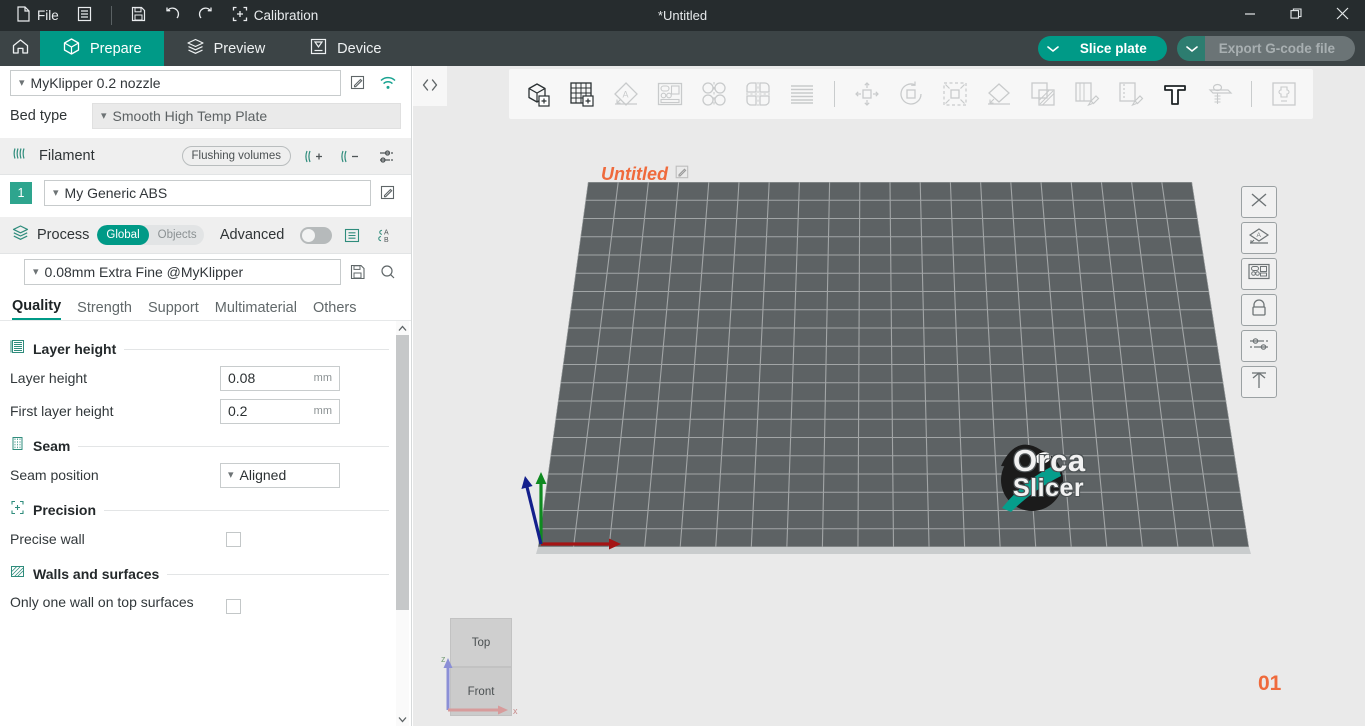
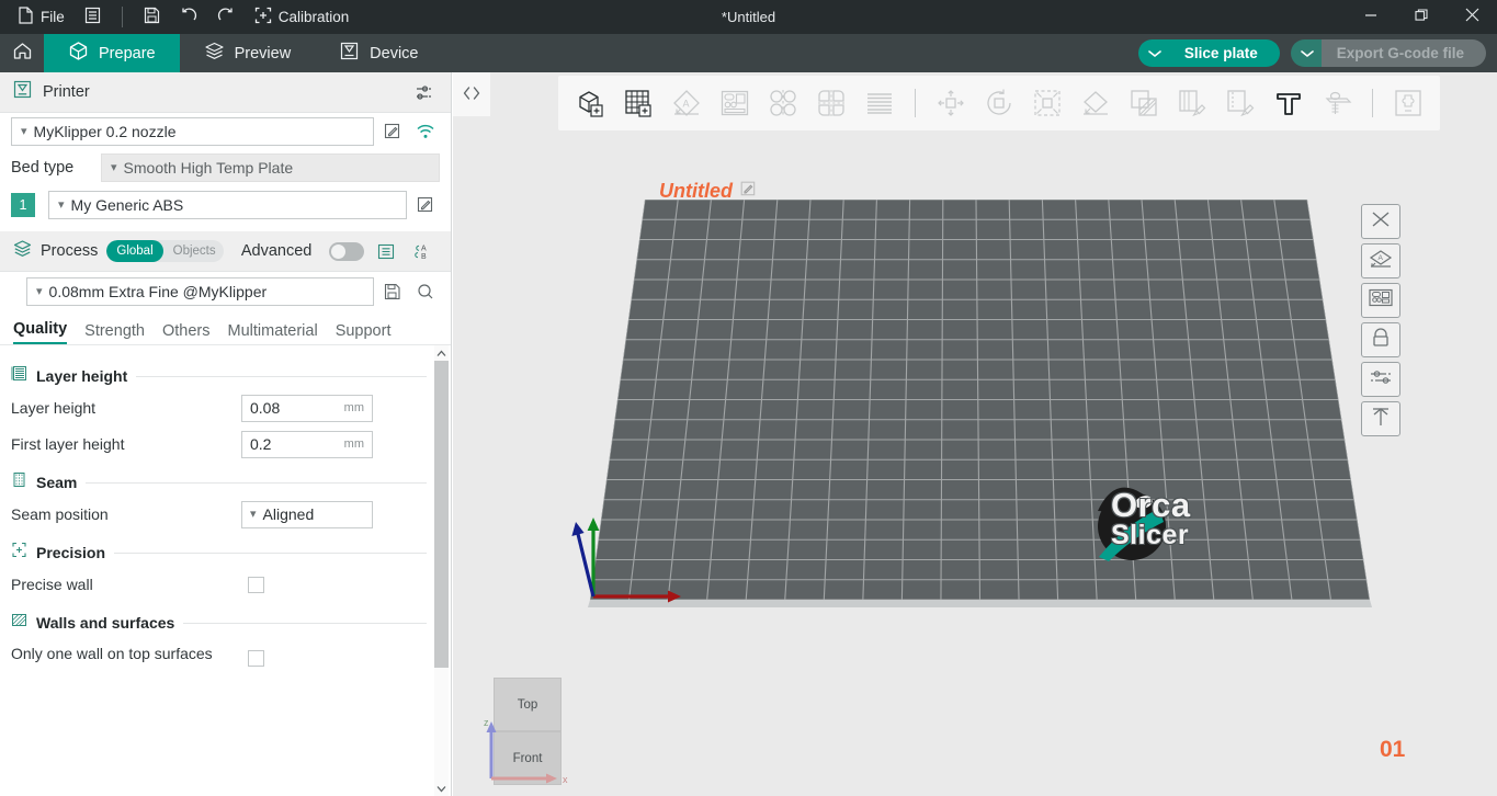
  File
  Calibration
  *Untitled
  Prepare
  Preview
  Device
  Slice plate
  Export G-code file
+ Printer
  ▾
  MyKlipper 0.2 nozzle
  Bed type
  ▾
  Smooth High Temp Plate
- Filament
- Flushing volumes
  1
  ▾
  My Generic ABS
  Process
  Global
  Objects
  Advanced
  ▾
  0.08mm Extra Fine @MyKlipper
  Quality
  Strength
- Support
+ Others
  Multimaterial
- Others
+ Support
  Layer height
  Layer height
  0.08
  mm
  First layer height
  0.2
  mm
  Seam
  Seam position
  ▾
  Aligned
  Precision
  Precise wall
  Walls and surfaces
  Only one wall on top surfaces
  Untitled
  Orca
  Slicer
  01
  A
  Top
  Front
  z
  x
